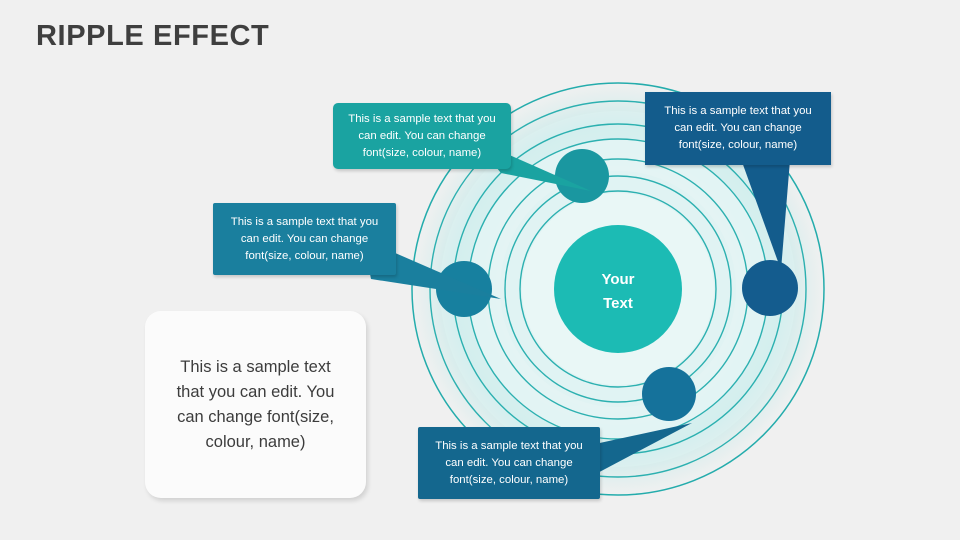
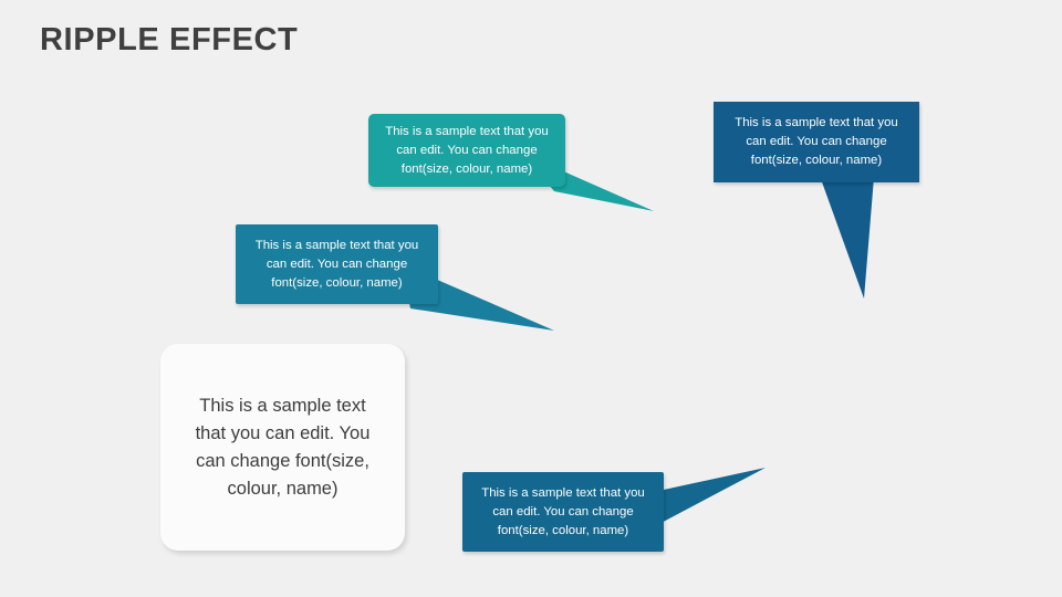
  RIPPLE EFFECT
- Your
- Text
  This is a sample text that you can edit. You can change font(size, colour, name)
  This is a sample text that you can edit. You can change font(size, colour, name)
  This is a sample text that you can edit. You can change font(size, colour, name)
  This is a sample text that you can edit. You can change font(size, colour, name)
  This is a sample text that you can edit. You can change font(size, colour, name)
